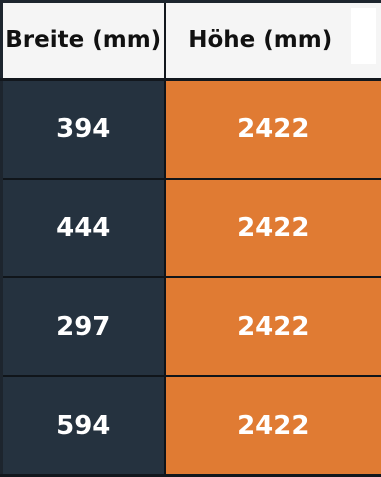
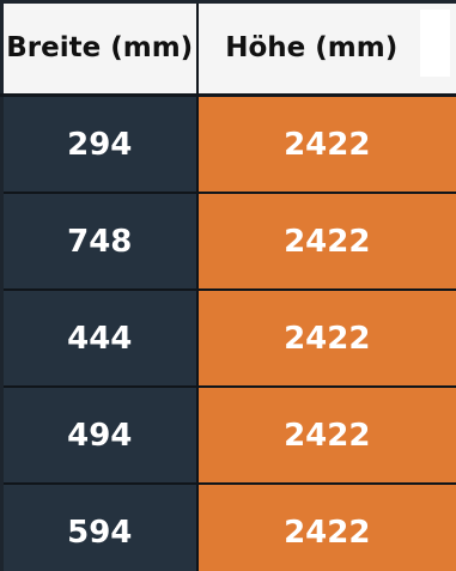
  Breite (mm)	Höhe (mm)
+ 294	2422
- 394	2422
+ 748	2422
  444	2422
- 297	2422
+ 494	2422
  594	2422
